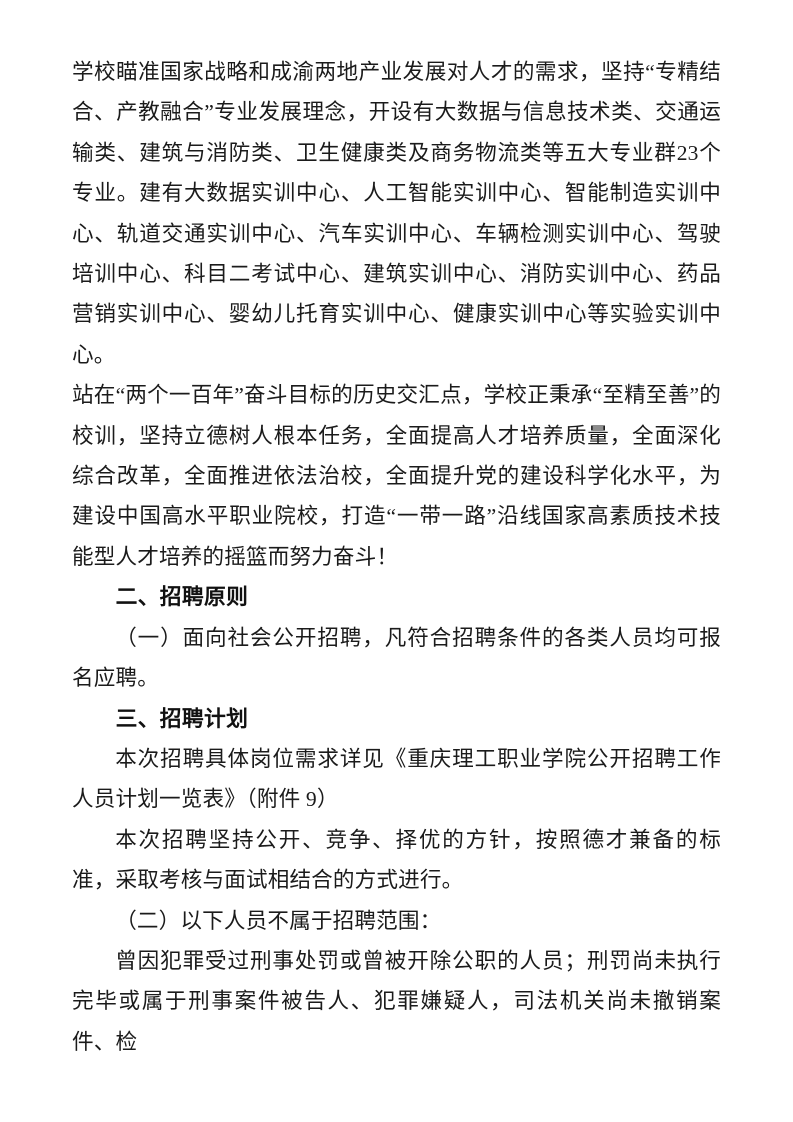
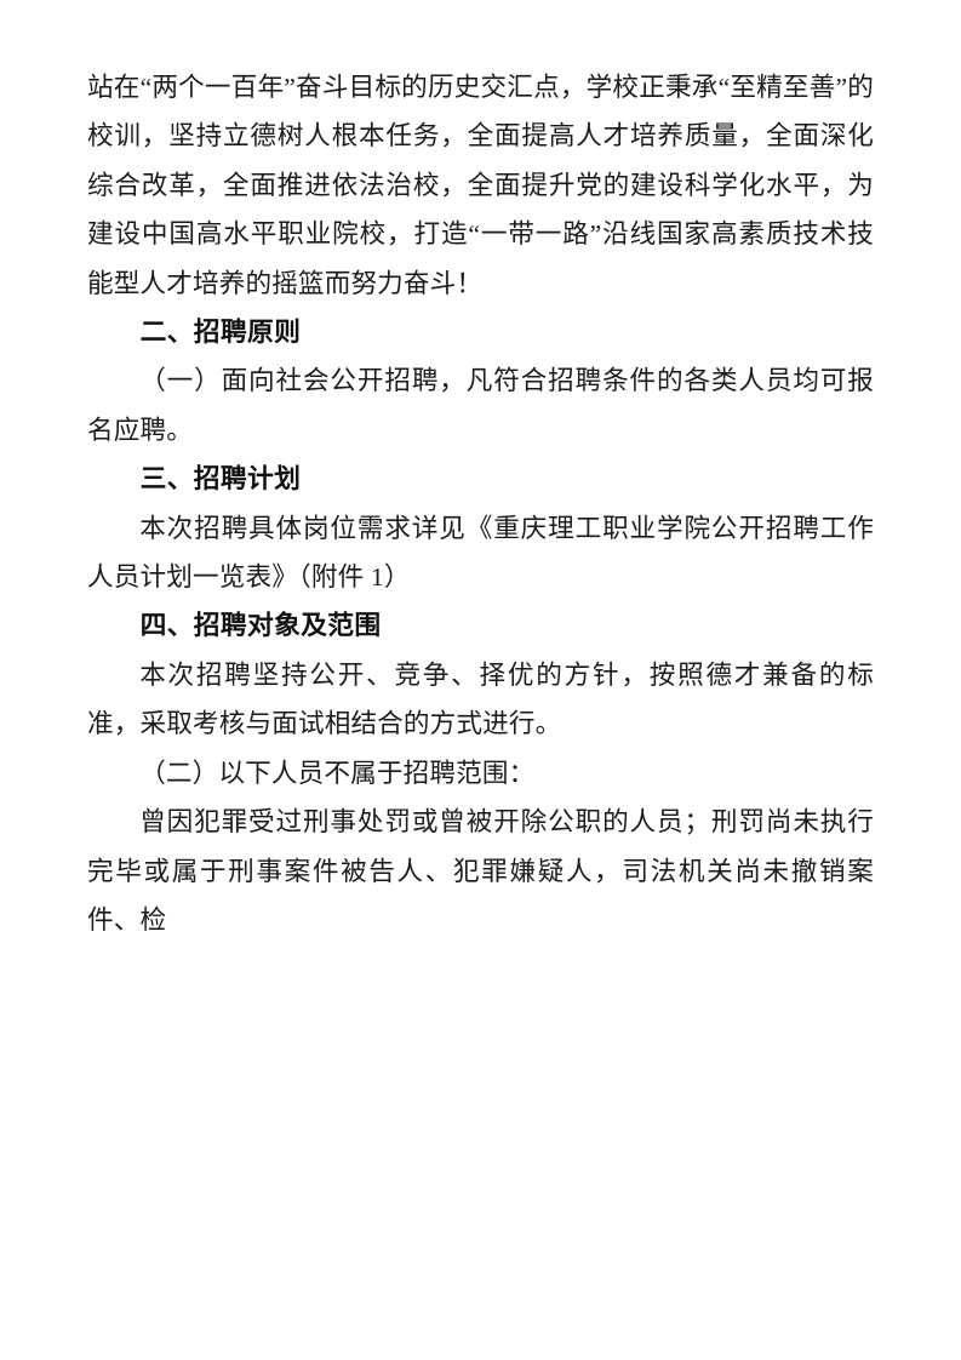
- 学校瞄准国家战略和成渝两地产业发展对人才的需求，坚持“专精结合、产教融合”专业发展理念，开设有大数据与信息技术类、交通运输类、建筑与消防类、卫生健康类及商务物流类等五大专业群23个专业。建有大数据实训中心、人工智能实训中心、智能制造实训中心、轨道交通实训中心、汽车实训中心、车辆检测实训中心、驾驶培训中心、科目二考试中心、建筑实训中心、消防实训中心、药品营销实训中心、婴幼儿托育实训中心、健康实训中心等实验实训中心。
  站在“两个一百年”奋斗目标的历史交汇点，学校正秉承“至精至善”的校训，坚持立德树人根本任务，全面提高人才培养质量，全面深化综合改革，全面推进依法治校，全面提升党的建设科学化水平，为建设中国高水平职业院校，打造“一带一路”沿线国家高素质技术技能型人才培养的摇篮而努力奋斗！
  二、招聘原则
  （一）面向社会公开招聘，凡符合招聘条件的各类人员均可报名应聘。
  三、招聘计划
- 本次招聘具体岗位需求详见《重庆理工职业学院公开招聘工作人员计划一览表》（附件 9）
+ 本次招聘具体岗位需求详见《重庆理工职业学院公开招聘工作人员计划一览表》（附件 1）
+ 四、招聘对象及范围
  本次招聘坚持公开、竞争、择优的方针，按照德才兼备的标准，采取考核与面试相结合的方式进行。
  （二）以下人员不属于招聘范围：
  曾因犯罪受过刑事处罚或曾被开除公职的人员；刑罚尚未执行完毕或属于刑事案件被告人、犯罪嫌疑人，司法机关尚未撤销案件、检
